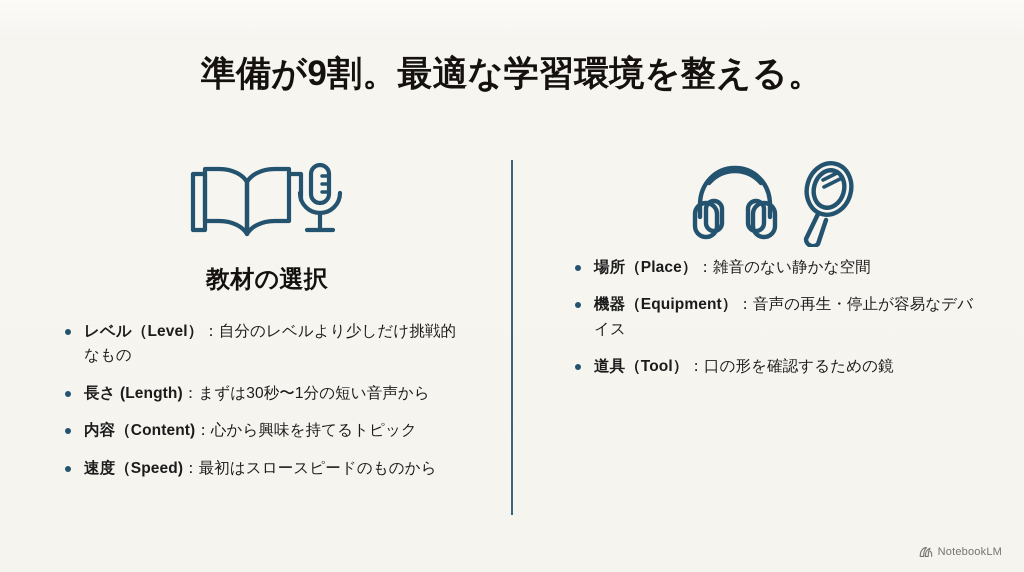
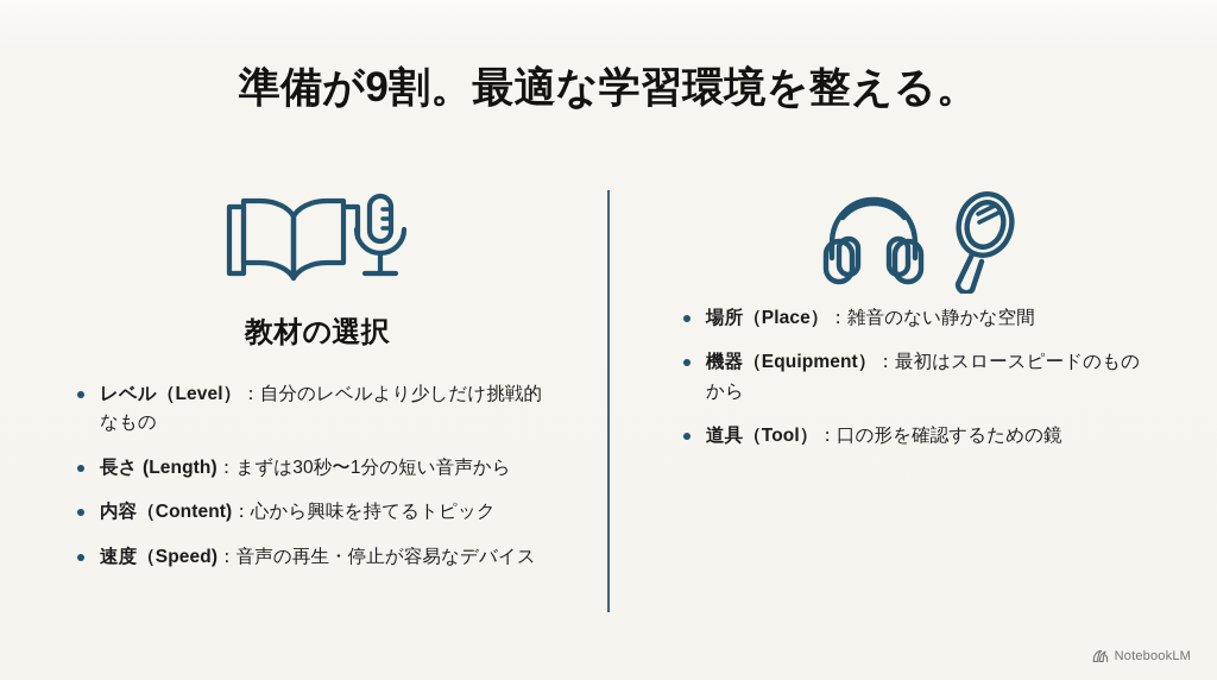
  準備が9割。最適な学習環境を整える。
  教材の選択
  レベル（Level）：自分のレベルより少しだけ挑戦的なもの
  長さ (Length)：まずは30秒〜1分の短い音声から
  内容（Content)：心から興味を持てるトピック
- 速度（Speed)：最初はスロースピードのものから
+ 速度（Speed)：音声の再生・停止が容易なデバイス
  場所（Place）：雑音のない静かな空間
- 機器（Equipment）：音声の再生・停止が容易なデバイス
+ 機器（Equipment）：最初はスロースピードのものから
  道具（Tool）：口の形を確認するための鏡
  NotebookLM
